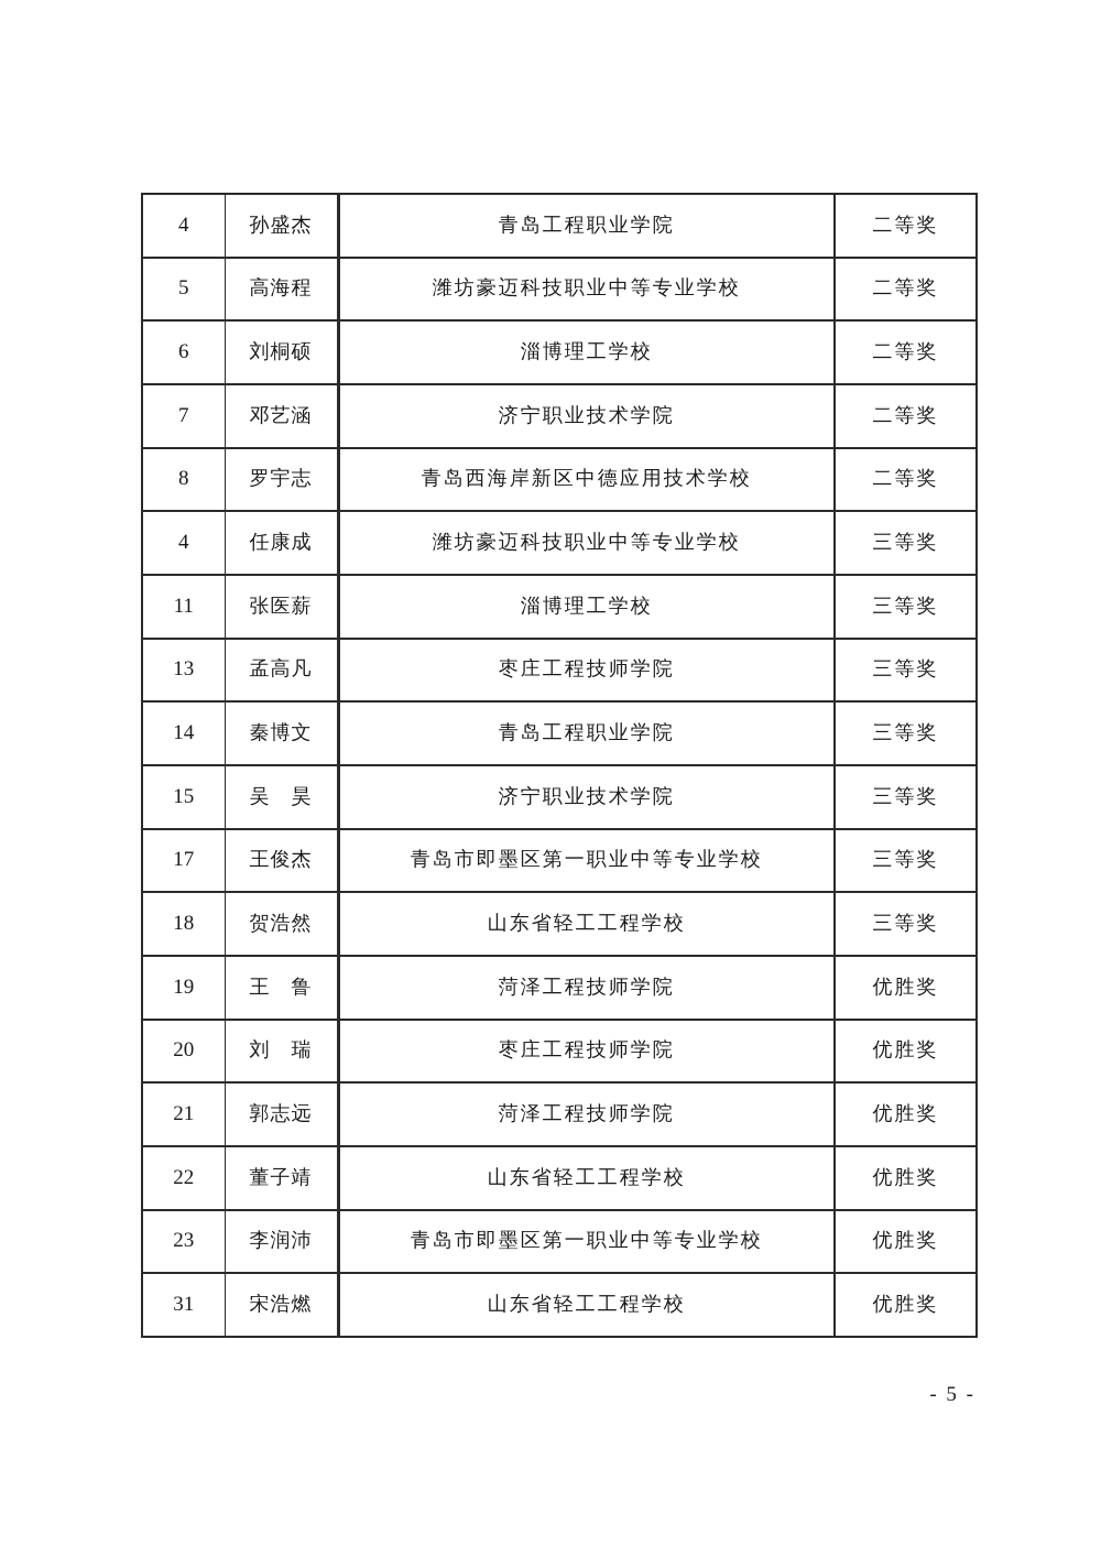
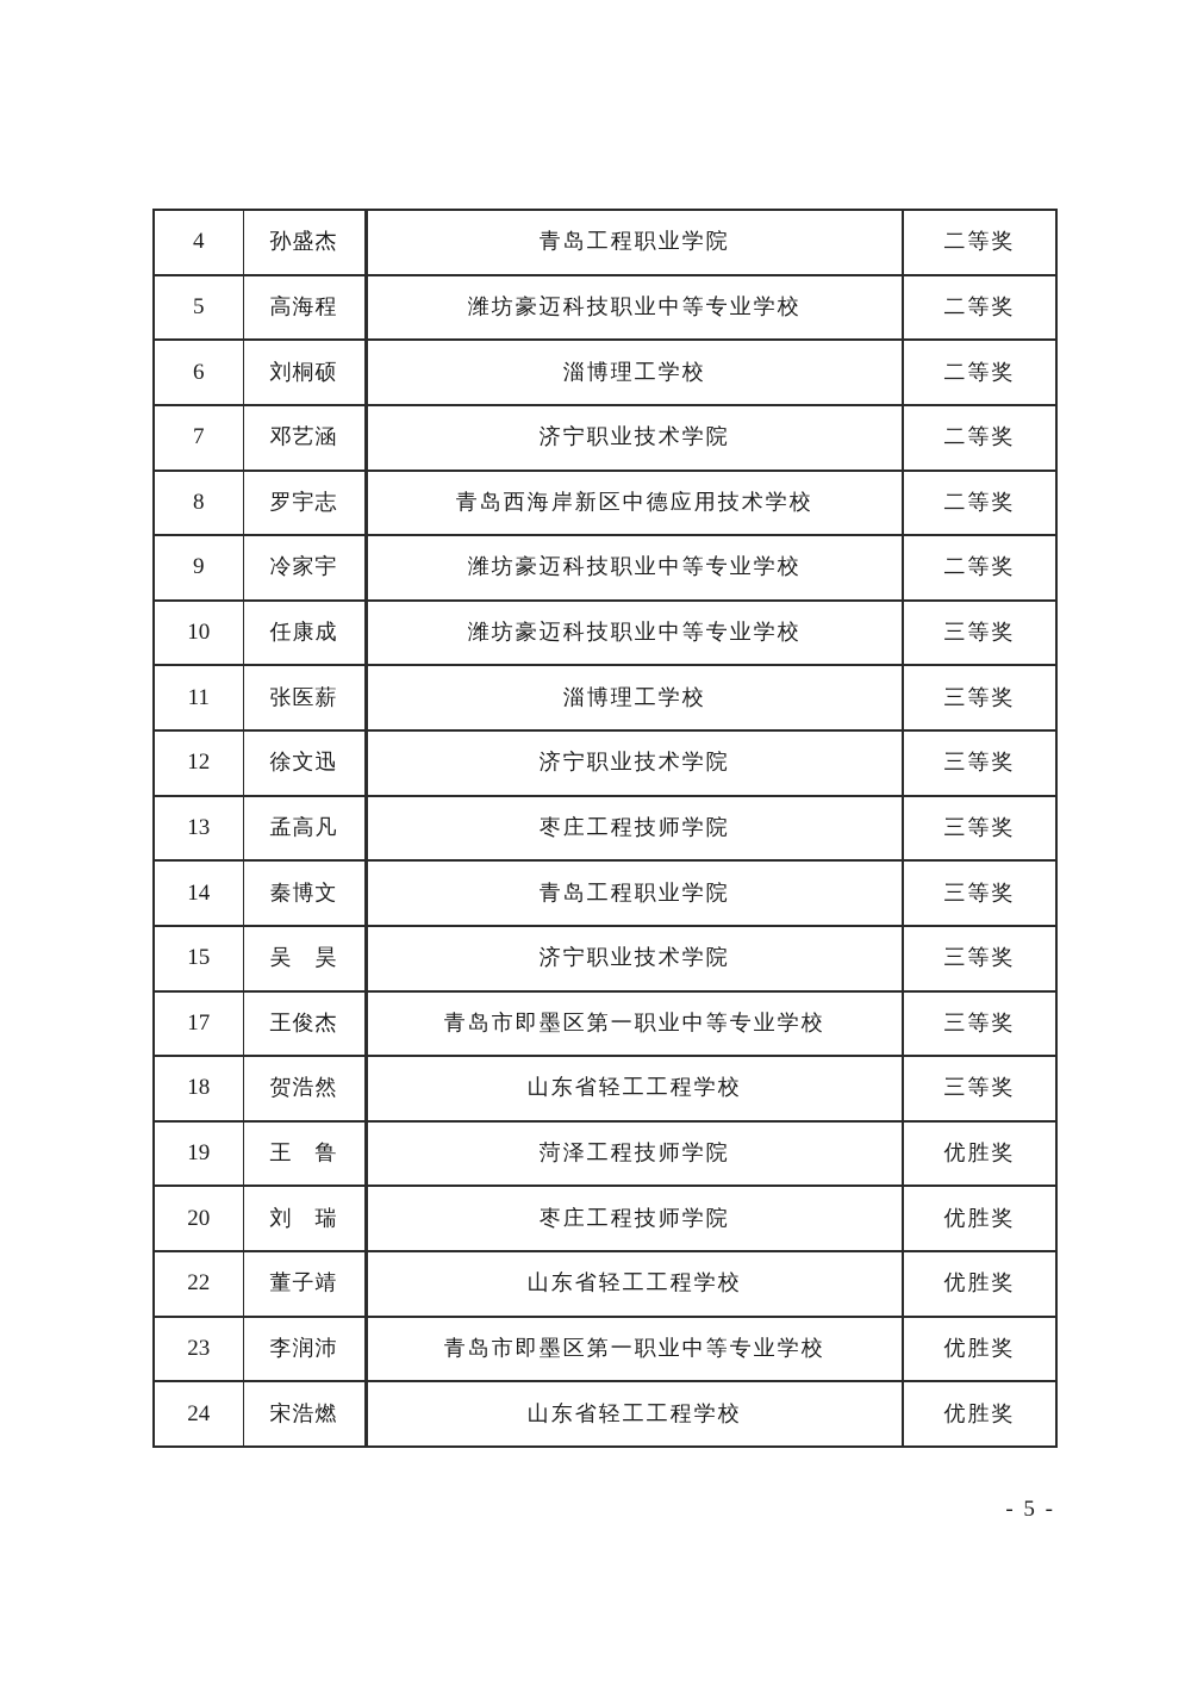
  4	孙盛杰	青岛工程职业学院	二等奖
  5	高海程	潍坊豪迈科技职业中等专业学校	二等奖
  6	刘桐硕	淄博理工学校	二等奖
  7	邓艺涵	济宁职业技术学院	二等奖
  8	罗宇志	青岛西海岸新区中德应用技术学校	二等奖
+ 9	冷家宇	潍坊豪迈科技职业中等专业学校	二等奖
- 4	任康成	潍坊豪迈科技职业中等专业学校	三等奖
+ 10	任康成	潍坊豪迈科技职业中等专业学校	三等奖
  11	张医薪	淄博理工学校	三等奖
+ 12	徐文迅	济宁职业技术学院	三等奖
  13	孟高凡	枣庄工程技师学院	三等奖
  14	秦博文	青岛工程职业学院	三等奖
  15	吴 昊	济宁职业技术学院	三等奖
  17	王俊杰	青岛市即墨区第一职业中等专业学校	三等奖
  18	贺浩然	山东省轻工工程学校	三等奖
  19	王 鲁	菏泽工程技师学院	优胜奖
  20	刘 瑞	枣庄工程技师学院	优胜奖
- 21	郭志远	菏泽工程技师学院	优胜奖
  22	董子靖	山东省轻工工程学校	优胜奖
  23	李润沛	青岛市即墨区第一职业中等专业学校	优胜奖
- 31	宋浩燃	山东省轻工工程学校	优胜奖
+ 24	宋浩燃	山东省轻工工程学校	优胜奖
  - 5 -
